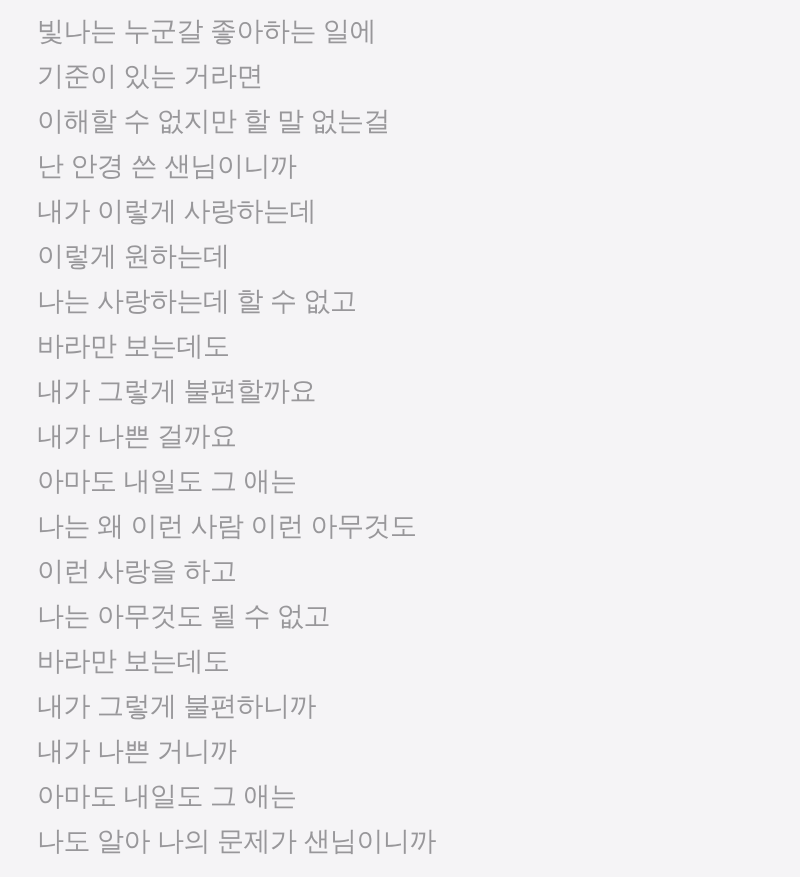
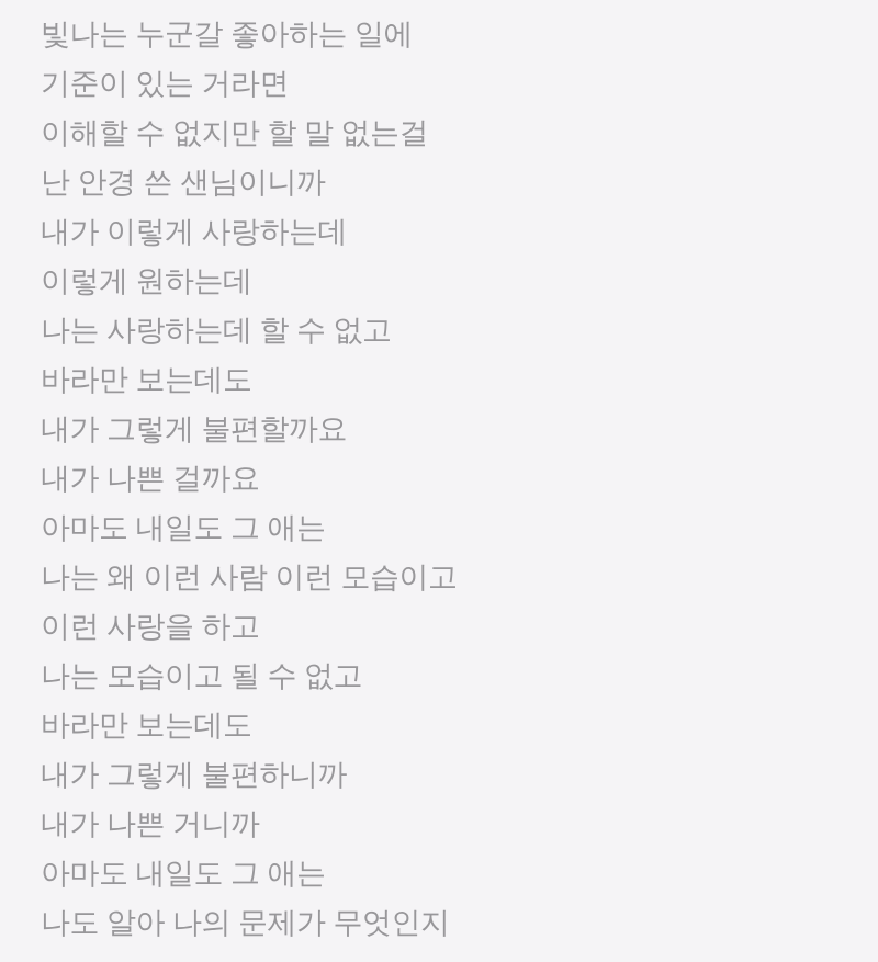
  빛나는 누군갈 좋아하는 일에
  기준이 있는 거라면
  이해할 수 없지만 할 말 없는걸
  난 안경 쓴 샌님이니까
  내가 이렇게 사랑하는데
  이렇게 원하는데
  나는 사랑하는데 할 수 없고
  바라만 보는데도
  내가 그렇게 불편할까요
  내가 나쁜 걸까요
  아마도 내일도 그 애는
- 나는 왜 이런 사람 이런 아무것도
+ 나는 왜 이런 사람 이런 모습이고
  이런 사랑을 하고
- 나는 아무것도 될 수 없고
+ 나는 모습이고 될 수 없고
  바라만 보는데도
  내가 그렇게 불편하니까
  내가 나쁜 거니까
  아마도 내일도 그 애는
- 나도 알아 나의 문제가 샌님이니까
+ 나도 알아 나의 문제가 무엇인지
